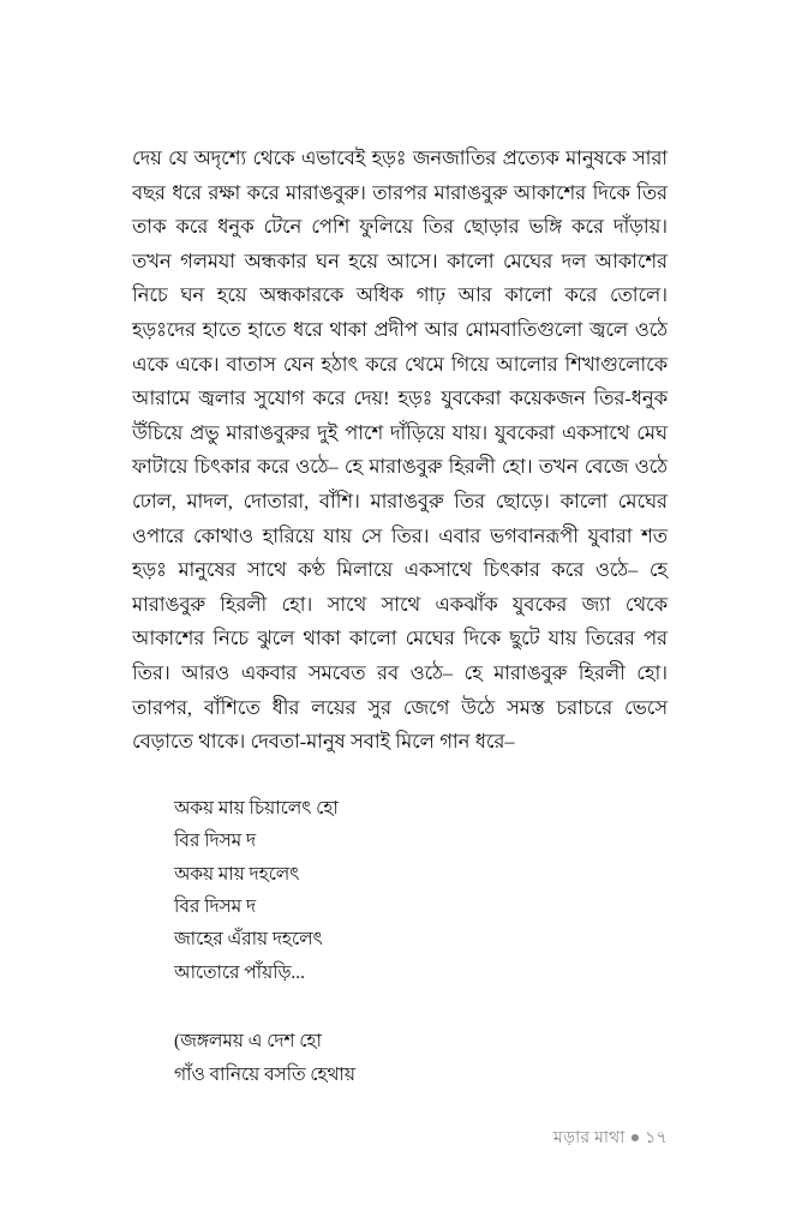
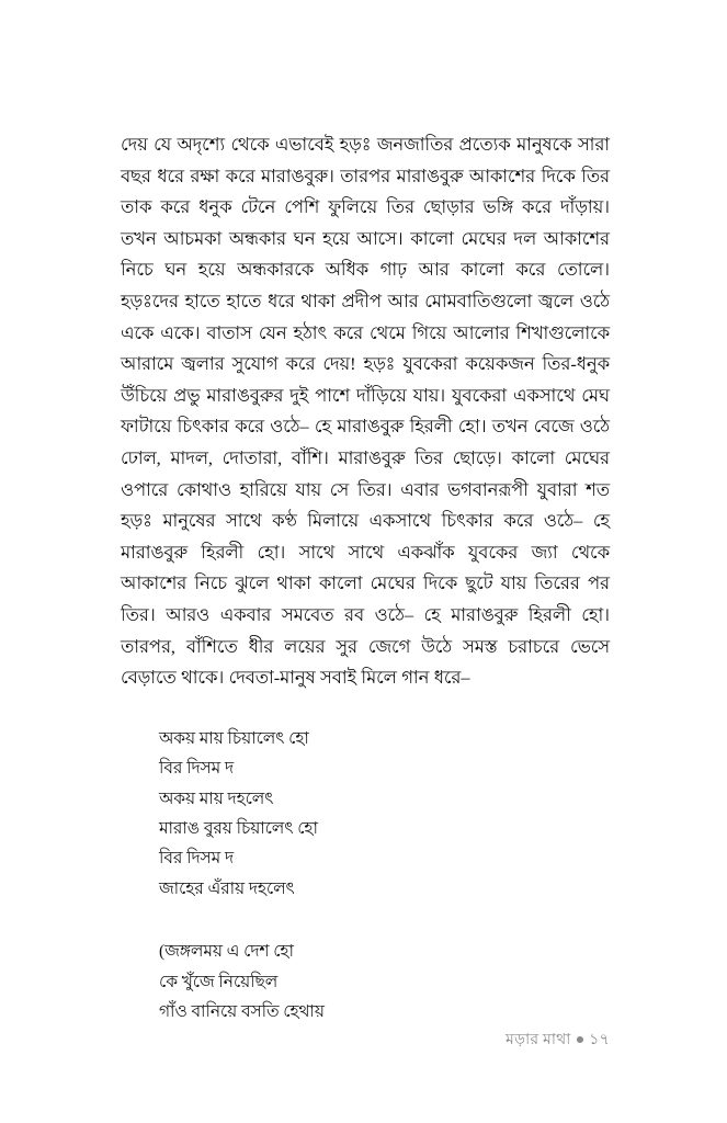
- দেয় যে অদৃশ্যে থেকে এভাবেই হড়ঃ জনজাতির প্রত্যেক মানুষকে সারা বছর ধরে রক্ষা করে মারাঙবুরু। তারপর মারাঙবুরু আকাশের দিকে তির তাক করে ধনুক টেনে পেশি ফুলিয়ে তির ছোড়ার ভঙ্গি করে দাঁড়ায়। তখন গলমযা অন্ধকার ঘন হয়ে আসে। কালো মেঘের দল আকাশের নিচে ঘন হয়ে অন্ধকারকে অধিক গাঢ় আর কালো করে তোলে। হড়ঃদের হাতে হাতে ধরে থাকা প্রদীপ আর মোমবাতিগুলো জ্বলে ওঠে একে একে। বাতাস যেন হঠাৎ করে থেমে গিয়ে আলোর শিখাগুলোকে আরামে জ্বলার সুযোগ করে দেয়! হড়ঃ যুবকেরা কয়েকজন তির-ধনুক উঁচিয়ে প্রভু মারাঙবুরুর দুই পাশে দাঁড়িয়ে যায়। যুবকেরা একসাথে মেঘ ফাটায়ে চিৎকার করে ওঠে– হে মারাঙবুরু হিরলী হো। তখন বেজে ওঠে ঢোল, মাদল, দোতারা, বাঁশি। মারাঙবুরু তির ছোড়ে। কালো মেঘের ওপারে কোথাও হারিয়ে যায় সে তির। এবার ভগবানরূপী যুবারা শত হড়ঃ মানুষের সাথে কণ্ঠ মিলায়ে একসাথে চিৎকার করে ওঠে– হে মারাঙবুরু হিরলী হো। সাথে সাথে একঝাঁক যুবকের জ্যা থেকে আকাশের নিচে ঝুলে থাকা কালো মেঘের দিকে ছুটে যায় তিরের পর তির। আরও একবার সমবেত রব ওঠে– হে মারাঙবুরু হিরলী হো। তারপর, বাঁশিতে ধীর লয়ের সুর জেগে উঠে সমস্ত চরাচরে ভেসে বেড়াতে থাকে। দেবতা-মানুষ সবাই মিলে গান ধরে–
+ দেয় যে অদৃশ্যে থেকে এভাবেই হড়ঃ জনজাতির প্রত্যেক মানুষকে সারা বছর ধরে রক্ষা করে মারাঙবুরু। তারপর মারাঙবুরু আকাশের দিকে তির তাক করে ধনুক টেনে পেশি ফুলিয়ে তির ছোড়ার ভঙ্গি করে দাঁড়ায়। তখন আচমকা অন্ধকার ঘন হয়ে আসে। কালো মেঘের দল আকাশের নিচে ঘন হয়ে অন্ধকারকে অধিক গাঢ় আর কালো করে তোলে। হড়ঃদের হাতে হাতে ধরে থাকা প্রদীপ আর মোমবাতিগুলো জ্বলে ওঠে একে একে। বাতাস যেন হঠাৎ করে থেমে গিয়ে আলোর শিখাগুলোকে আরামে জ্বলার সুযোগ করে দেয়! হড়ঃ যুবকেরা কয়েকজন তির-ধনুক উঁচিয়ে প্রভু মারাঙবুরুর দুই পাশে দাঁড়িয়ে যায়। যুবকেরা একসাথে মেঘ ফাটায়ে চিৎকার করে ওঠে– হে মারাঙবুরু হিরলী হো। তখন বেজে ওঠে ঢোল, মাদল, দোতারা, বাঁশি। মারাঙবুরু তির ছোড়ে। কালো মেঘের ওপারে কোথাও হারিয়ে যায় সে তির। এবার ভগবানরূপী যুবারা শত হড়ঃ মানুষের সাথে কণ্ঠ মিলায়ে একসাথে চিৎকার করে ওঠে– হে মারাঙবুরু হিরলী হো। সাথে সাথে একঝাঁক যুবকের জ্যা থেকে আকাশের নিচে ঝুলে থাকা কালো মেঘের দিকে ছুটে যায় তিরের পর তির। আরও একবার সমবেত রব ওঠে– হে মারাঙবুরু হিরলী হো। তারপর, বাঁশিতে ধীর লয়ের সুর জেগে উঠে সমস্ত চরাচরে ভেসে বেড়াতে থাকে। দেবতা-মানুষ সবাই মিলে গান ধরে–
  অকয় মায় চিয়ালেৎ হো
  বির দিসম দ
  অকয় মায় দহলেৎ
+ মারাঙ বুরয় চিয়ালেৎ হো
  বির দিসম দ
  জাহের এঁরায় দহলেৎ
- আতোরে পাঁয়ড়ি...
  (জঙ্গলময় এ দেশ হো
+ কে খুঁজে নিয়েছিল
  গাঁও বানিয়ে বসতি হেথায়
  মড়ার মাথা ● ১৭
